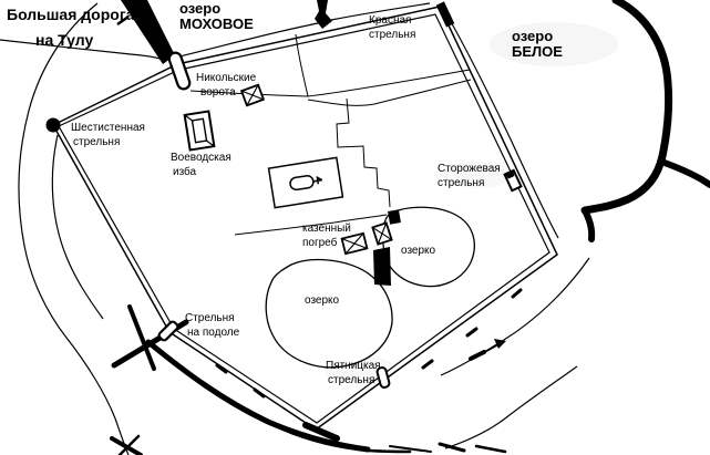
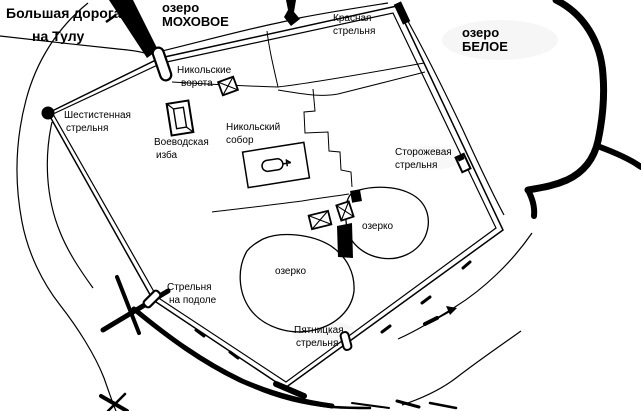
  Большая дорога
  на Тулу
  озеро
  МОХОВОЕ
  озеро
  БЕЛОЕ
  Красная
  стрельня
  Никольские
  ворота
  Шестистенная
  стрельня
  Воеводская
  изба
+ Никольский
+ собор
  Сторожевая
  стрельня
- казенный
- погреб
  озерко
  озерко
  Стрельня
  на подоле
  Пятницкая
  стрельня
